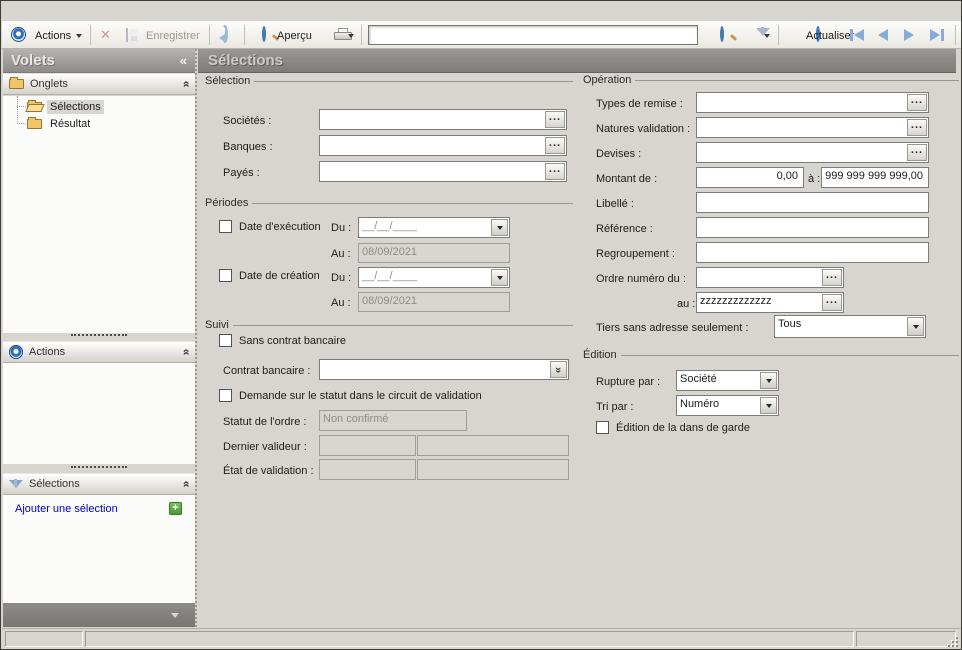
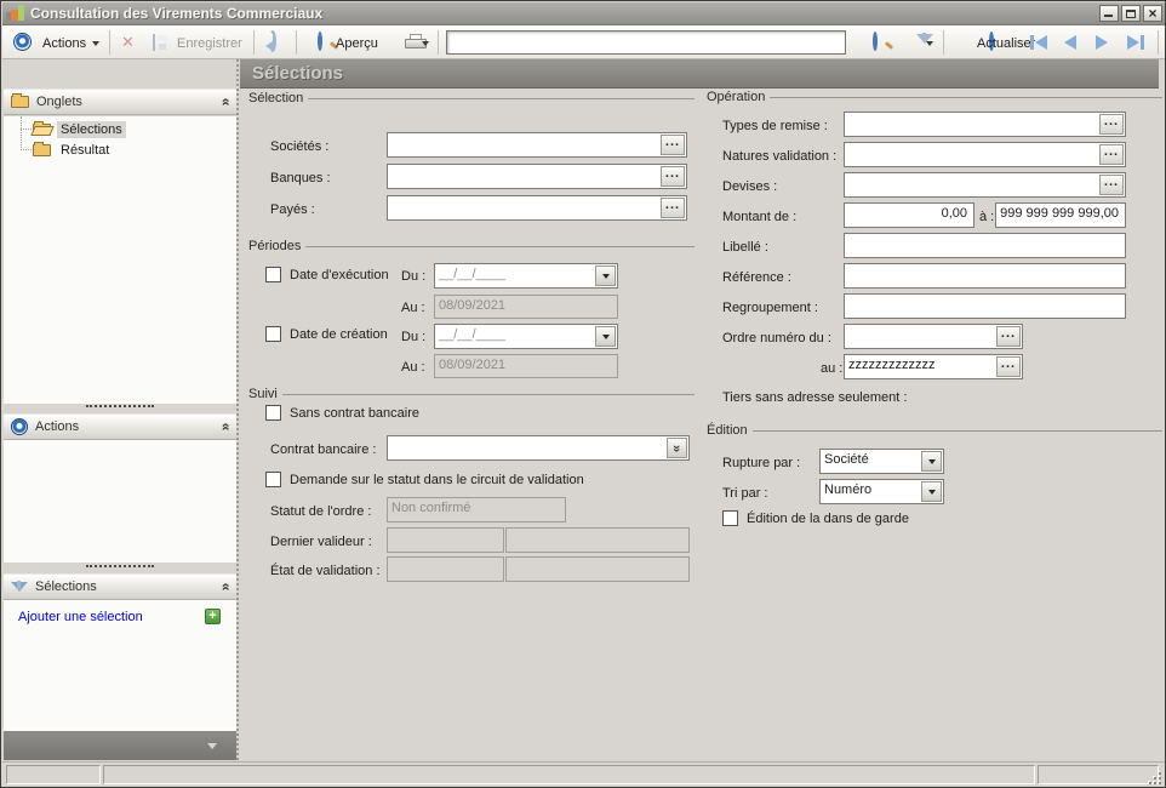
+ Consultation des Virements Commerciaux
+ ×
  Actions
  ✕
  Enregistrer
  Aperçu
  Actualise
- Volets
- «
  Onglets
  Sélections
  Résultat
  Actions
  Sélections
  Ajouter une sélection
  +
  Sélections
  Sélection
  Sociétés :
  ...
  Banques :
  ...
  Payés :
  ...
  Périodes
  Date d'exécution
  Du :
  __/__/____
  Au :
  08/09/2021
  Date de création
  Du :
  __/__/____
  Au :
  08/09/2021
  Suivi
  Sans contrat bancaire
  Contrat bancaire :
  Demande sur le statut dans le circuit de validation
  Statut de l'ordre :
  Non confirmé
  Dernier valideur :
  État de validation :
  Opération
  Types de remise :
  ...
  Natures validation :
  ...
  Devises :
  ...
  Montant de :
  0,00
  à :
  999 999 999 999,00
  Libellé :
  Référence :
  Regroupement :
  Ordre numéro du :
  ...
  au :
  zzzzzzzzzzzzz
  ...
  Tiers sans adresse seulement :
- Tous
  Édition
  Rupture par :
  Société
  Tri par :
  Numéro
  Édition de la dans de garde
